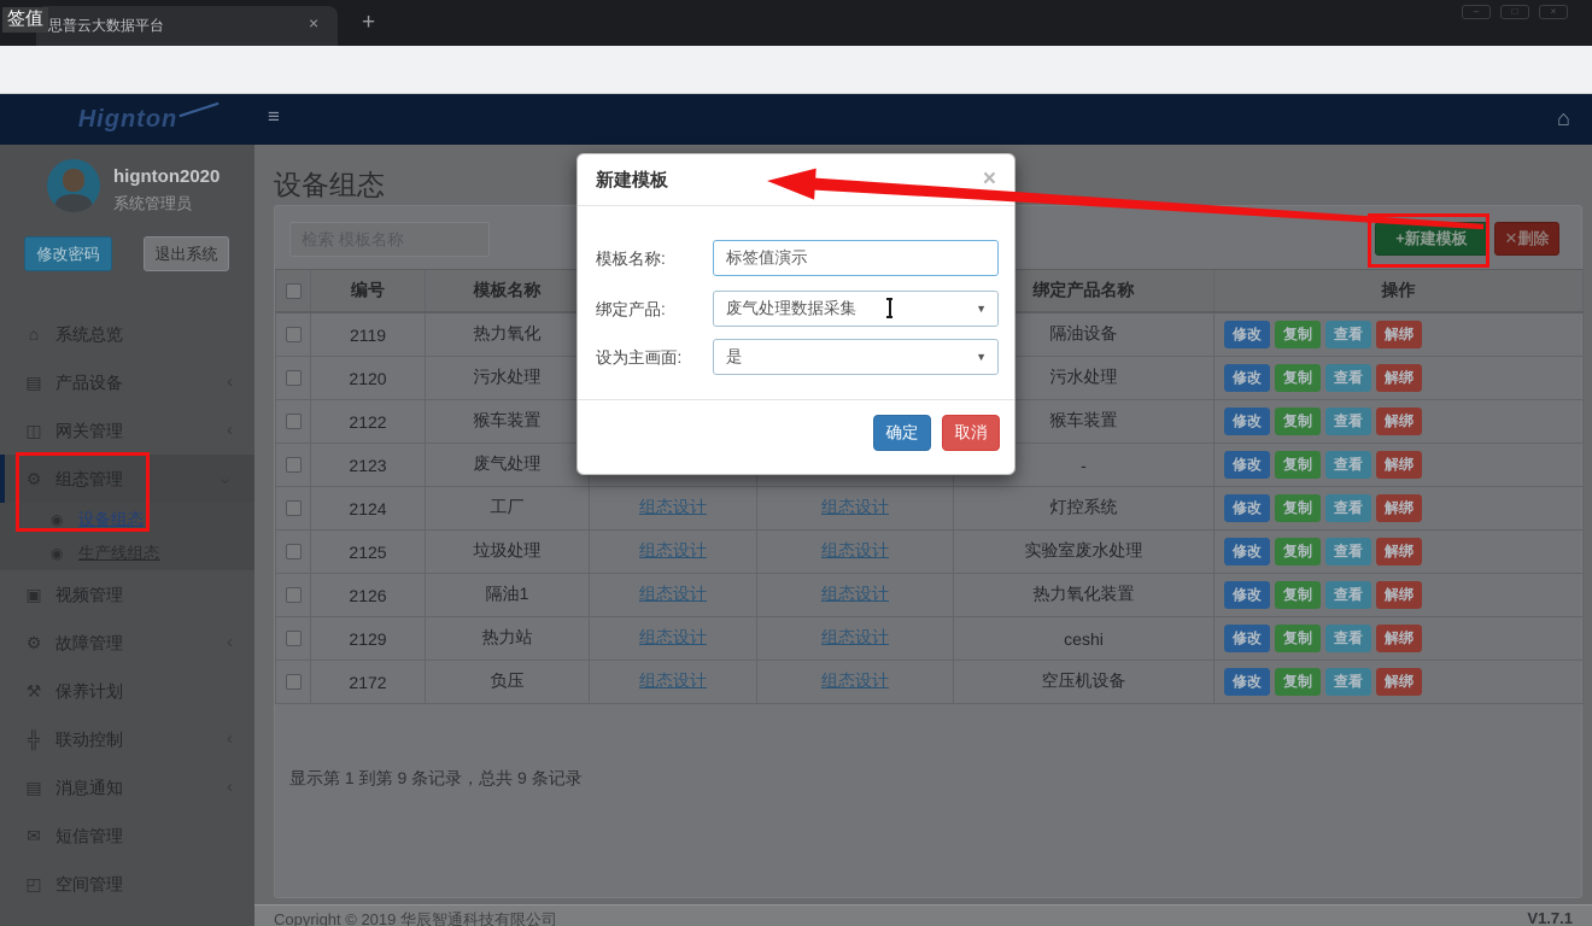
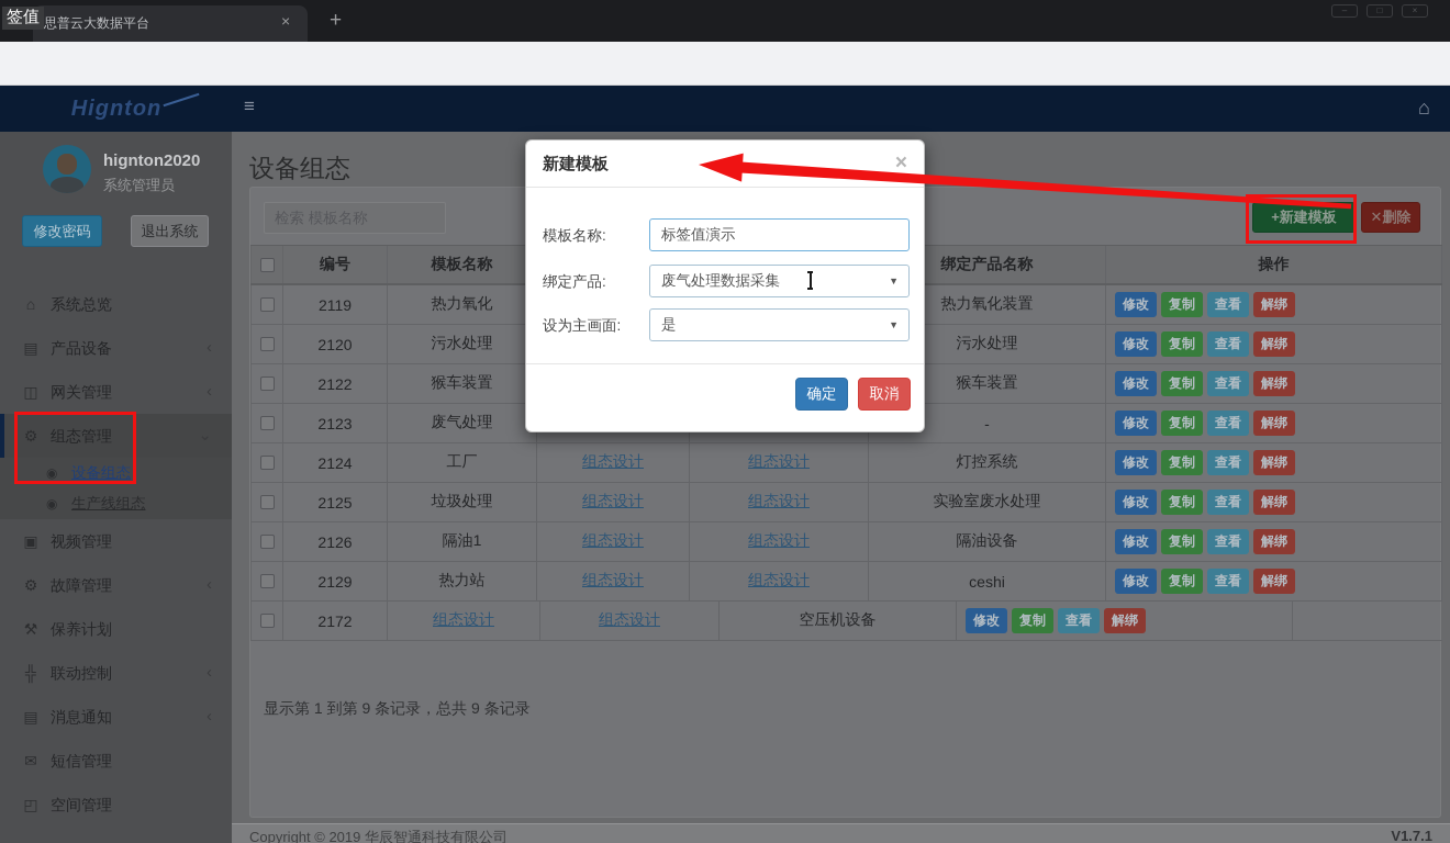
  思普云大数据平台
  ×
  +
  –
  ×
  签值
  Hignton
  ≡
  ⌂
  hignton2020
  系统管理员
  修改密码
  退出系统
  系统总览
  ▤ 产品设备
  ◫ 网关管理
  ⚙ 组态管理
  ◉ 设备组态
  ◉ 生产线组态
  ▣ 视频管理
  ⚙ 故障管理
  ⚒ 保养计划
  ╬ 联动控制
  ▤ 消息通知
  ✉ 短信管理
  ◰ 空间管理
  设备组态
  检索 模板名称
  +新建模板
  ✕删除
  编号
  模板名称
  绑定产品名称
  操作
  2119
  热力氧化
- 隔油设备
+ 热力氧化装置
  修改
  复制
  查看
  解绑
  2120
  污水处理
  污水处理
  修改
  复制
  查看
  解绑
  2122
  猴车装置
  猴车装置
  修改
  复制
  查看
  解绑
  2123
  废气处理
  -
  修改
  复制
  查看
  解绑
  2124
  工厂
  组态设计
  组态设计
  灯控系统
  修改
  复制
  查看
  解绑
  2125
  垃圾处理
  组态设计
  组态设计
  实验室废水处理
  修改
  复制
  查看
  解绑
  2126
  隔油1
  组态设计
  组态设计
- 热力氧化装置
+ 隔油设备
  修改
  复制
  查看
  解绑
  2129
  热力站
  组态设计
  组态设计
  ceshi
  修改
  复制
  查看
  解绑
  2172
- 负压
  组态设计
  组态设计
  空压机设备
  修改
  复制
  查看
  解绑
  显示第 1 到第 9 条记录，总共 9 条记录
  Copyright © 2019 华辰智通科技有限公司
  V1.7.1
  新建模板
  ×
  模板名称:
  标签值演示
  绑定产品:
  废气处理数据采集
  ▼
  设为主画面:
  是
  ▼
  确定
  取消
